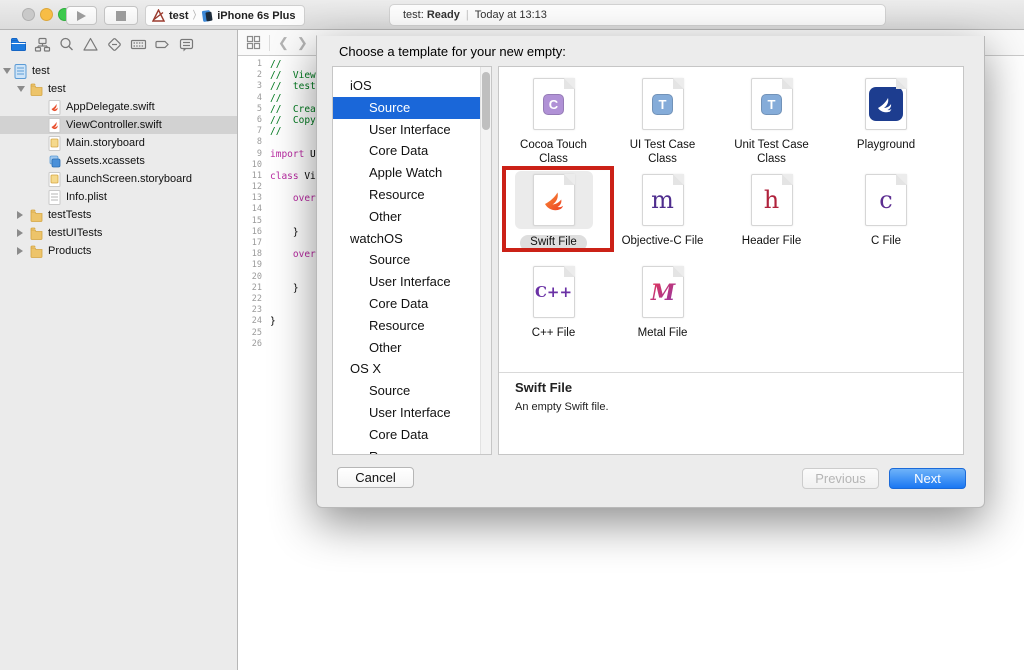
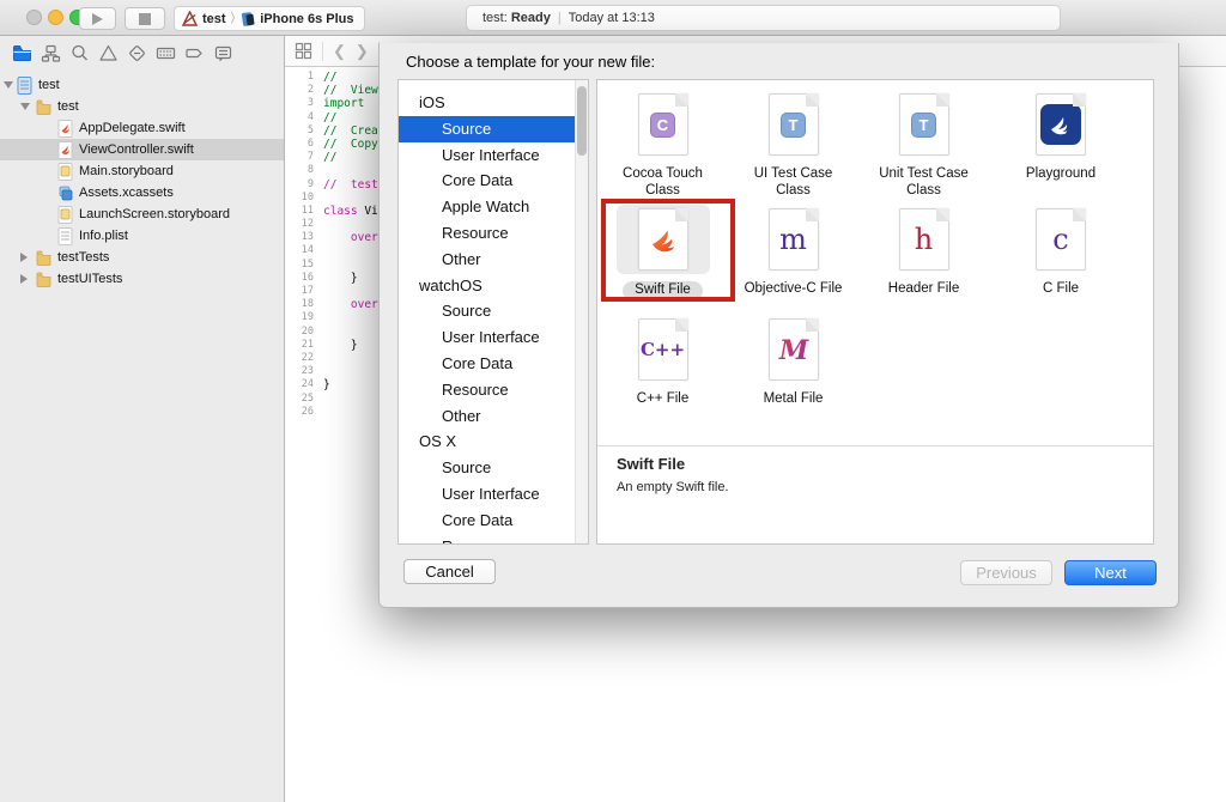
  test
  〉
  iPhone 6s Plus
  test: Ready
  |
  Today at 13:13
  test
  test
  AppDelegate.swift
  ViewController.swift
  Main.storyboard
  Assets.xcassets
  LaunchScreen.storyboard
  Info.plist
  testTests
  testUITests
- Products
  ❮
  ❯
  1
  //
  2
  // View
  3
- // test
+ import
  4
  //
  5
  // Crea
  6
  // Copy
  7
  //
  8
  9
- import U
+ // test
  10
  11
  class Vi
  12
  13
  over
  14
  15
  16
  }
  17
  18
  over
  19
  20
  21
  }
  22
  23
  24
  }
  25
  26
- Choose a template for your new empty:
+ Choose a template for your new file:
  iOS
  Source
  User Interface
  Core Data
  Apple Watch
  Resource
  Other
  watchOS
  Source
  User Interface
  Core Data
  Resource
  Other
  OS X
  Source
  User Interface
  Core Data
  C
  Cocoa Touch Class
  T
  UI Test Case Class
  T
  Unit Test Case Class
  Playground
  Swift File
  m
  Objective-C File
  h
  Header File
  c
  C File
  C++
  C++ File
  M
  Metal File
  Swift File
  An empty Swift file.
  Cancel
  Previous
  Next
